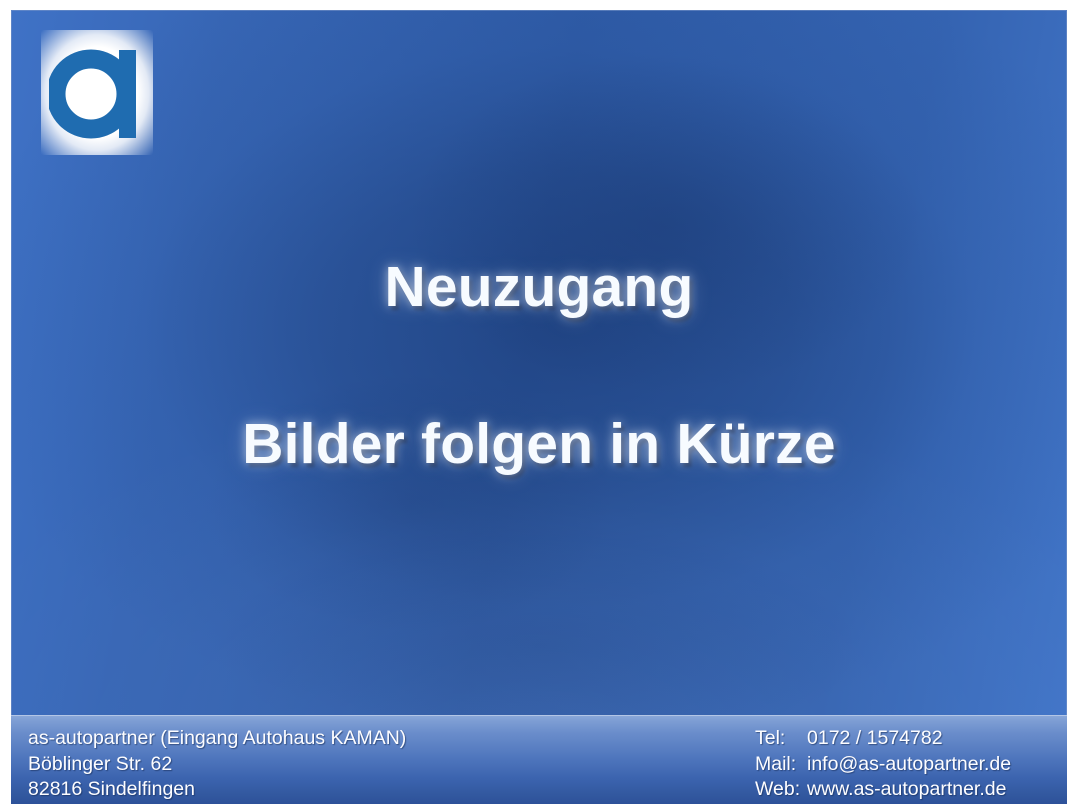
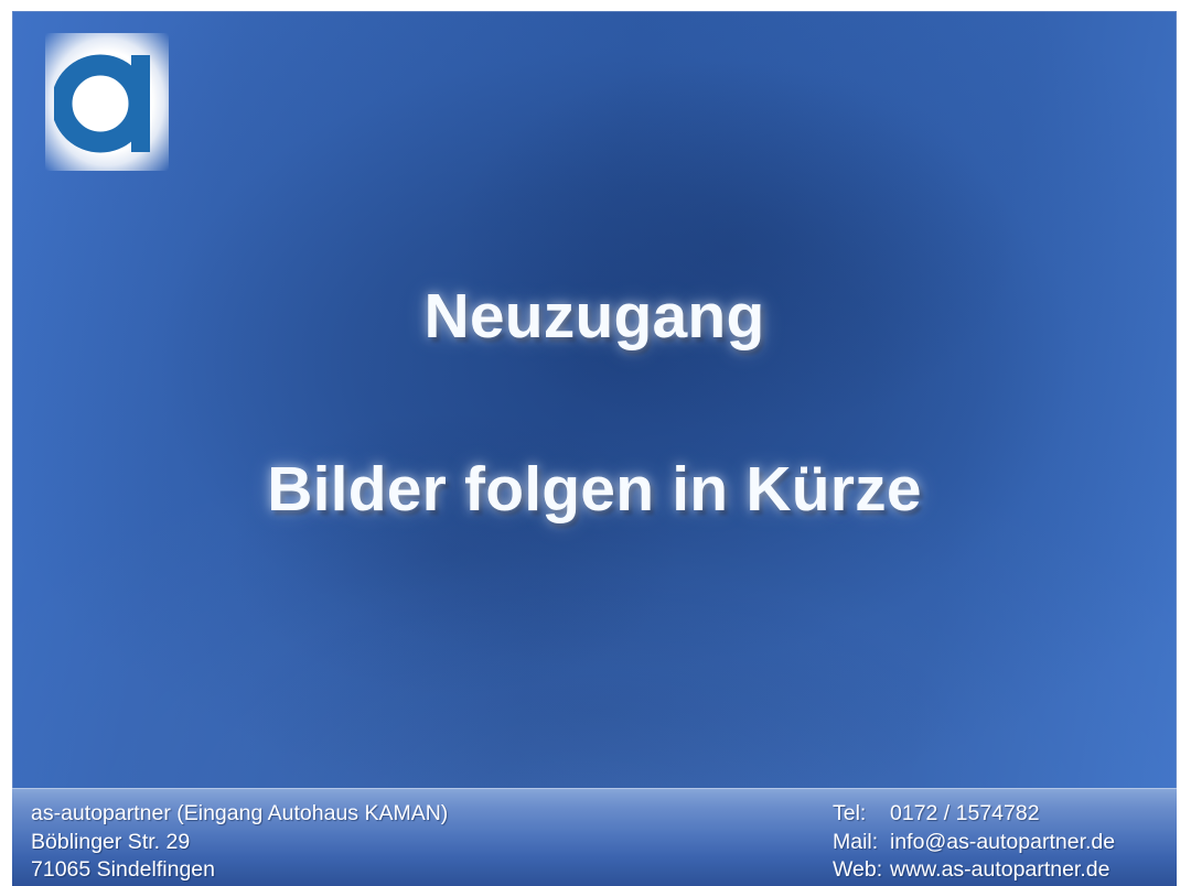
  Neuzugang
  Bilder folgen in Kürze
  as-autopartner (Eingang Autohaus KAMAN)
- Böblinger Str. 62
+ Böblinger Str. 29
- 82816 Sindelfingen
+ 71065 Sindelfingen
  Tel:
  0172 / 1574782
  Mail:
  info@as-autopartner.de
  Web:
  www.as-autopartner.de
